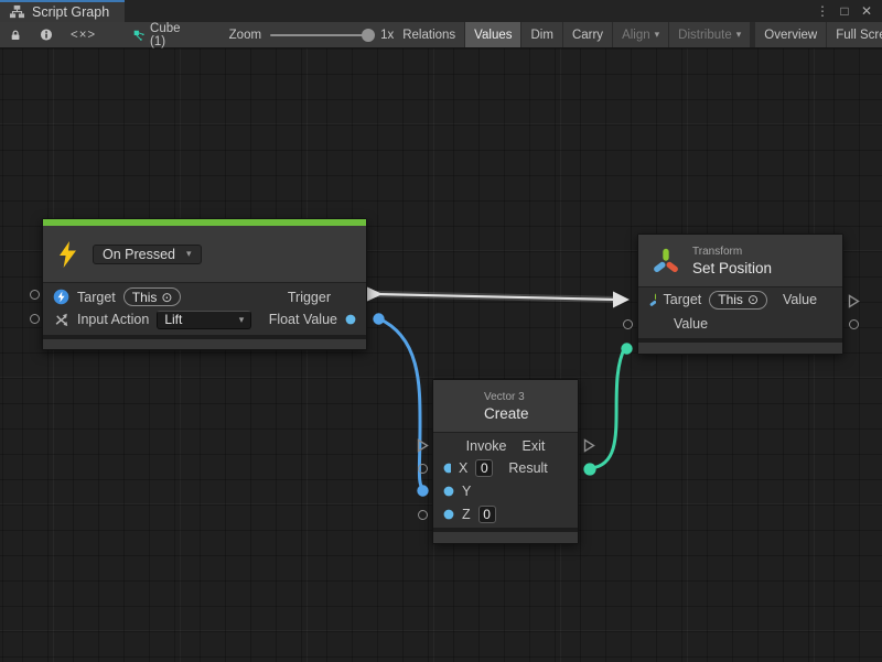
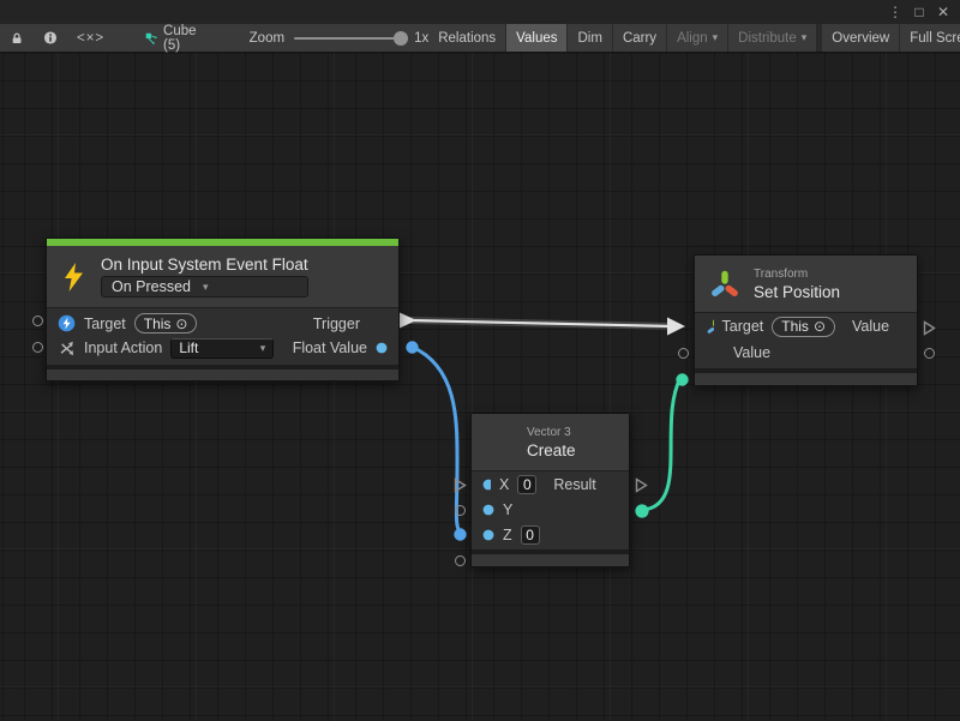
- Script Graph
  ⋮
  □
  ✕
  <×>
- Cube (1)
+ Cube (5)
  Zoom
  1x
  Relations
  Values
  Dim
  Carry
  Align
  ▾
  Distribute
  ▾
  Overview
  Full Scr
+ On Input System Event Float
  On Pressed
  ▾
  Target
  This
  ⊙
  Trigger
  Input Action
  Lift
  ▾
  Float Value
  Vector 3
  Create
- Invoke
- Exit
  X
  0
  Result
  Y
  Z
  0
  Transform
  Set Position
  Target
  This
  ⊙
  Value
  Value
